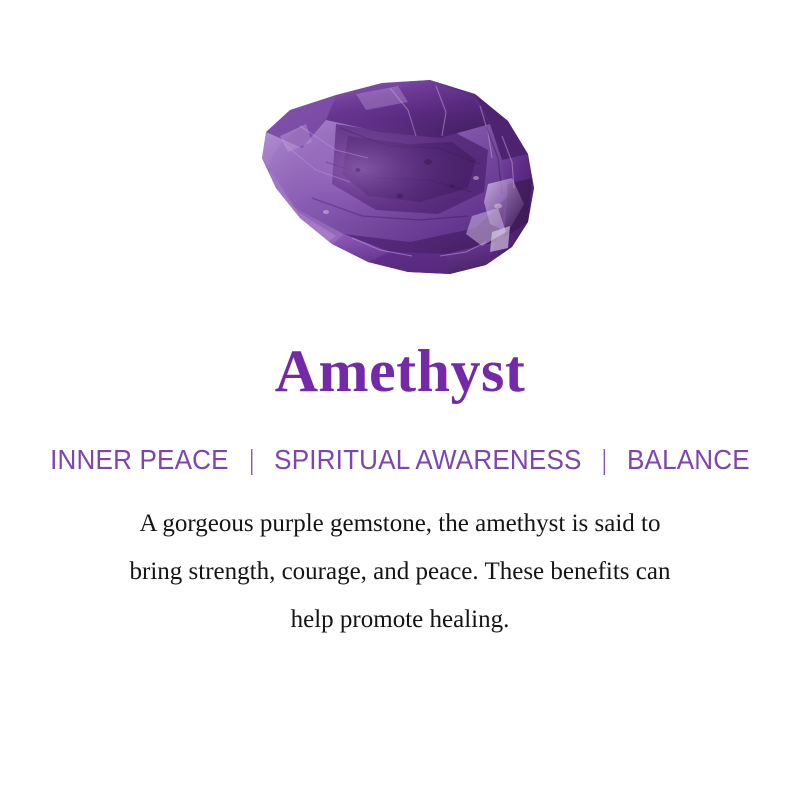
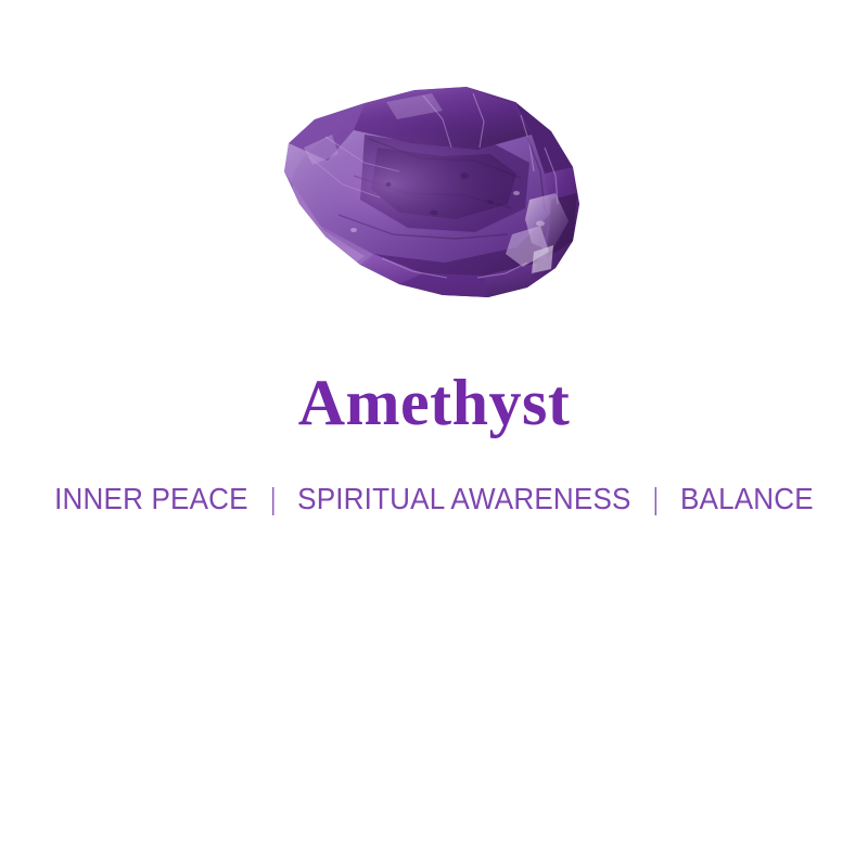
  Amethyst
  INNER PEACE | SPIRITUAL AWARENESS | BALANCE
- A gorgeous purple gemstone, the amethyst is said to
- bring strength, courage, and peace. These benefits can
- help promote healing.
